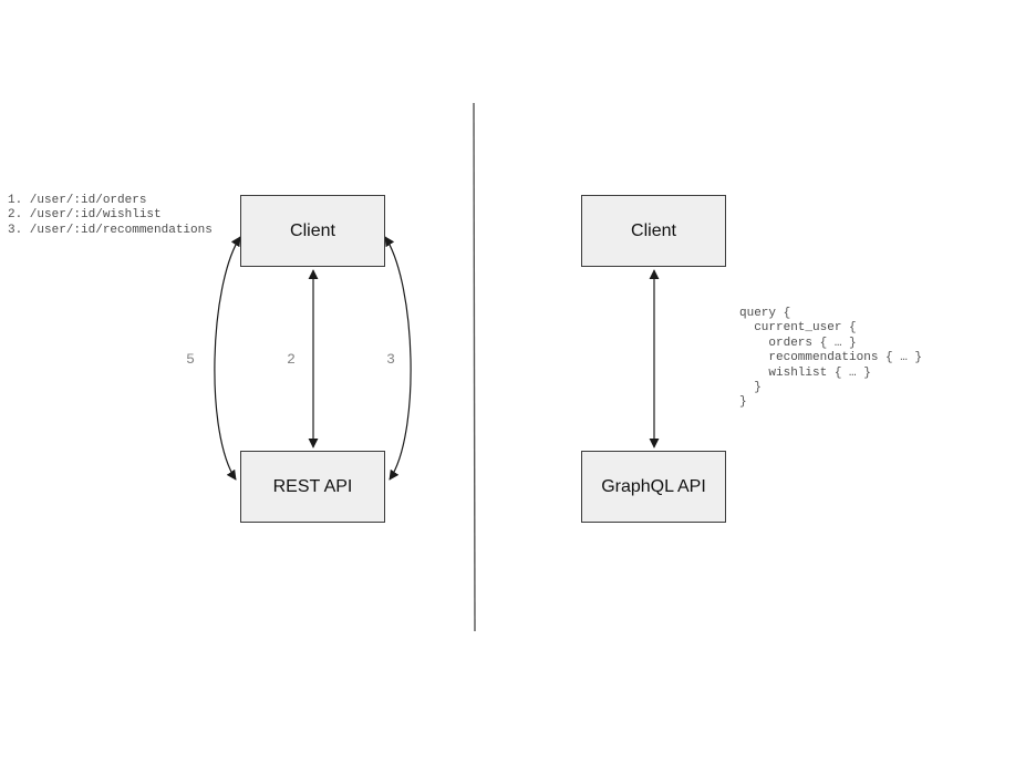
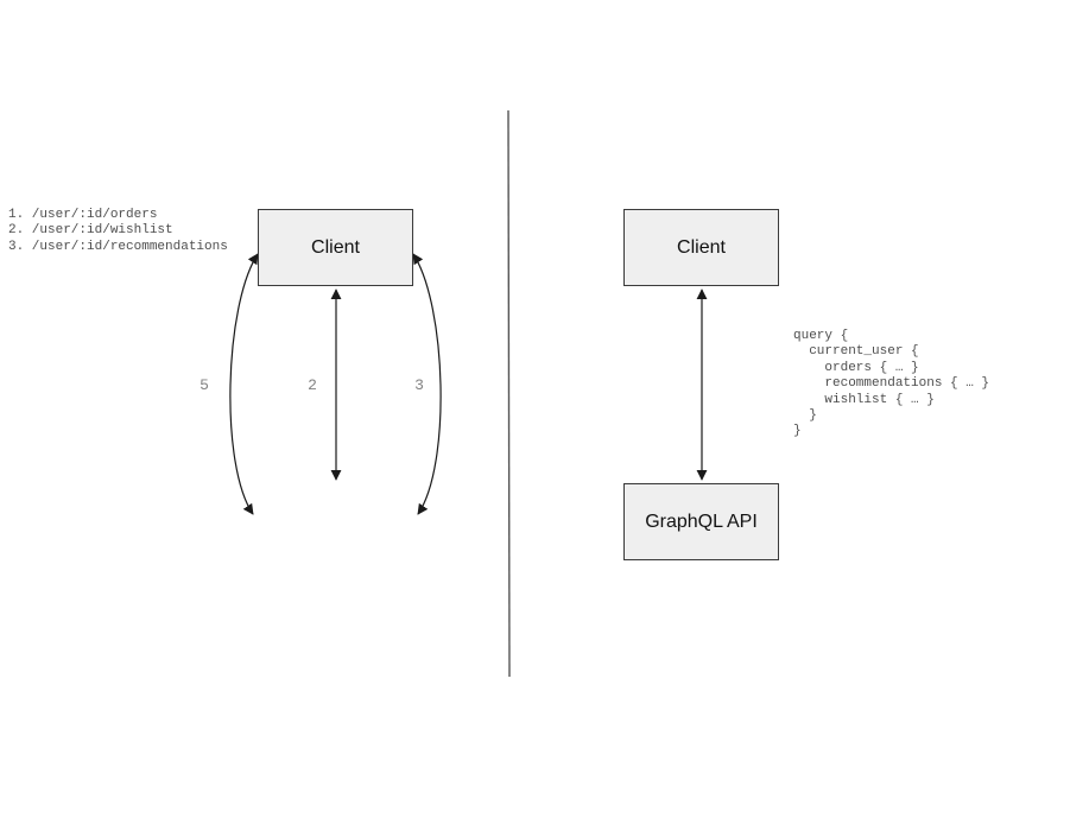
  Client
- REST API
  Client
  GraphQL API
  1. /user/:id/orders
  2. /user/:id/wishlist
  3. /user/:id/recommendations
  query {
  current_user {
  orders { … }
  recommendations { … }
  wishlist { … }
  }
  }
  5
  2
  3
